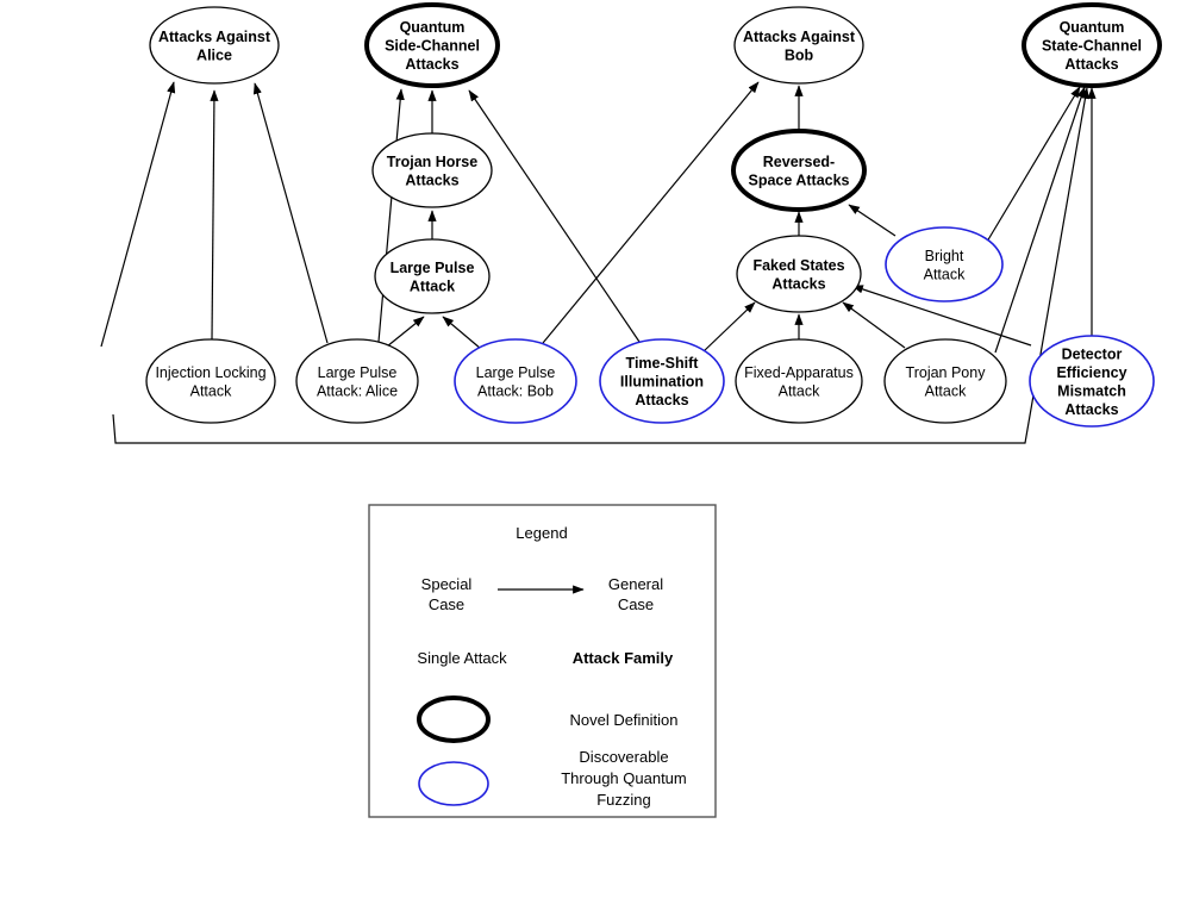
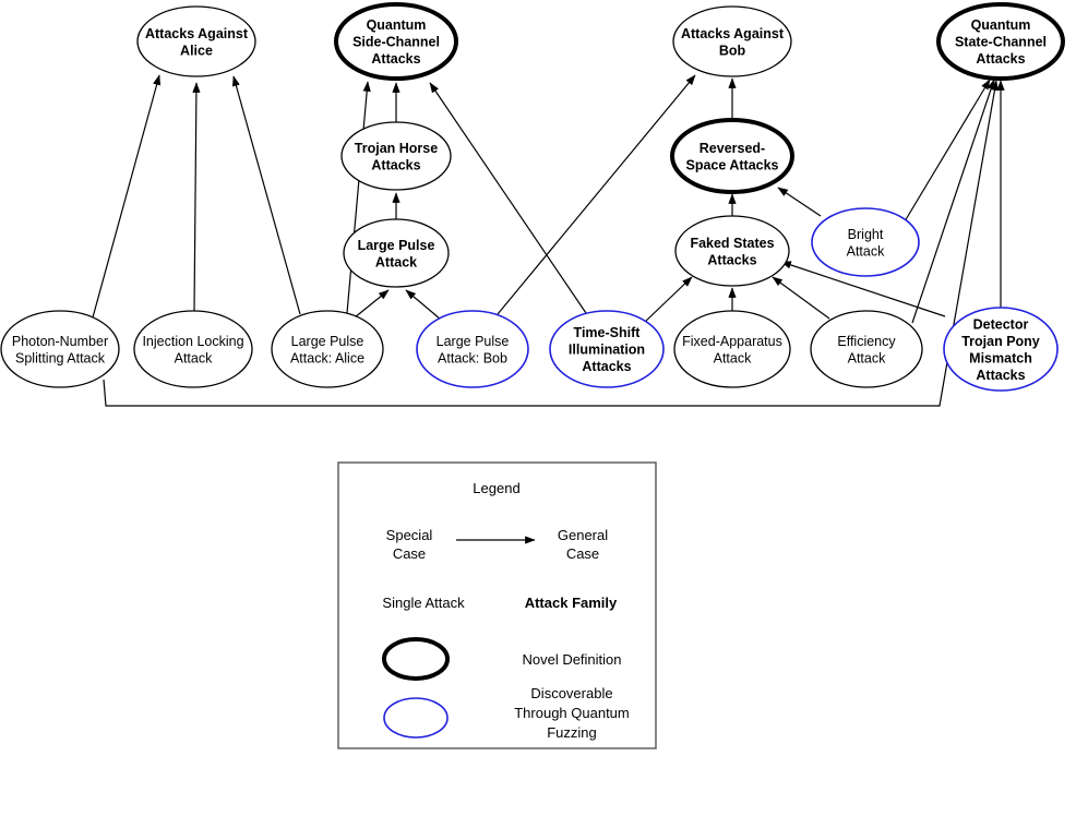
  Attacks Against
  Alice
  Quantum
  Side-Channel
  Attacks
  Attacks Against
  Bob
  Quantum
  State-Channel
  Attacks
  Trojan Horse
  Attacks
  Reversed-
  Space Attacks
  Large Pulse
  Attack
  Faked States
  Attacks
  Bright
  Attack
+ Photon-Number
+ Splitting Attack
  Injection Locking
  Attack
  Large Pulse
  Attack: Alice
  Large Pulse
  Attack: Bob
  Time-Shift
  Illumination
  Attacks
  Fixed-Apparatus
  Attack
- Trojan Pony
+ Efficiency
  Attack
  Detector
- Efficiency
+ Trojan Pony
  Mismatch
  Attacks
  Legend
  Special
  Case
  General
  Case
  Single Attack
  Attack Family
  Novel Definition
  Discoverable
  Through Quantum
  Fuzzing
